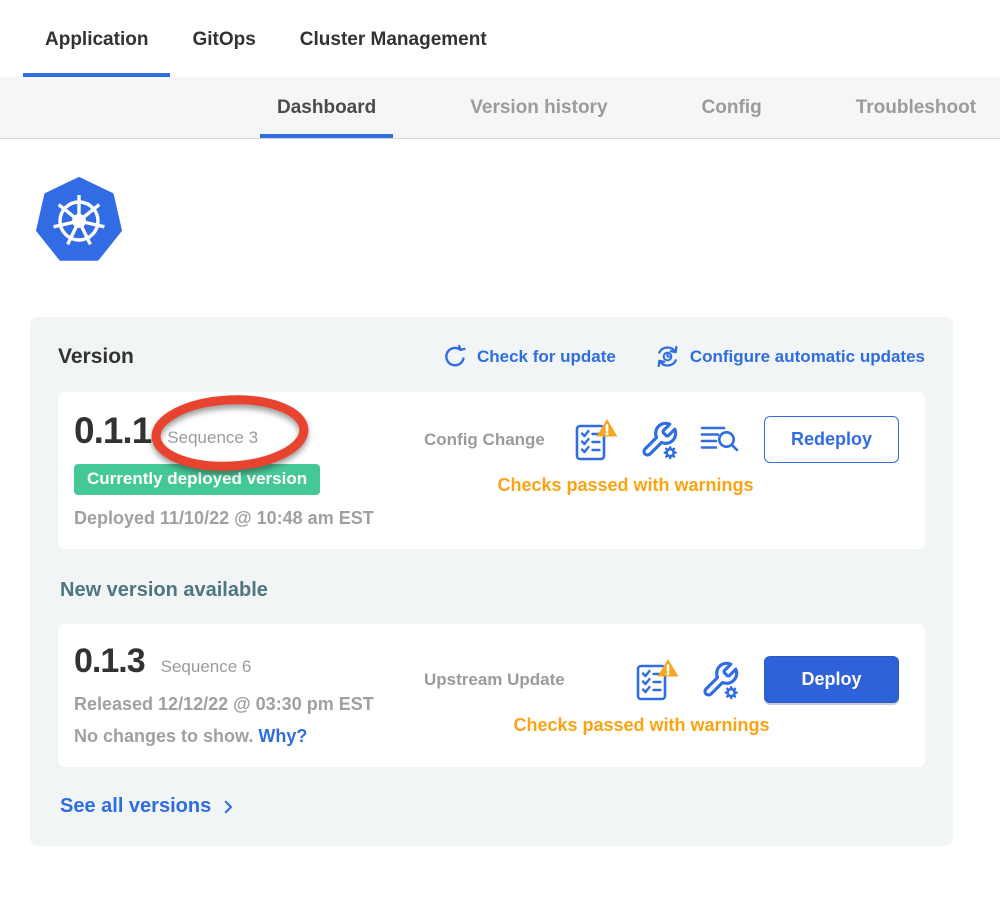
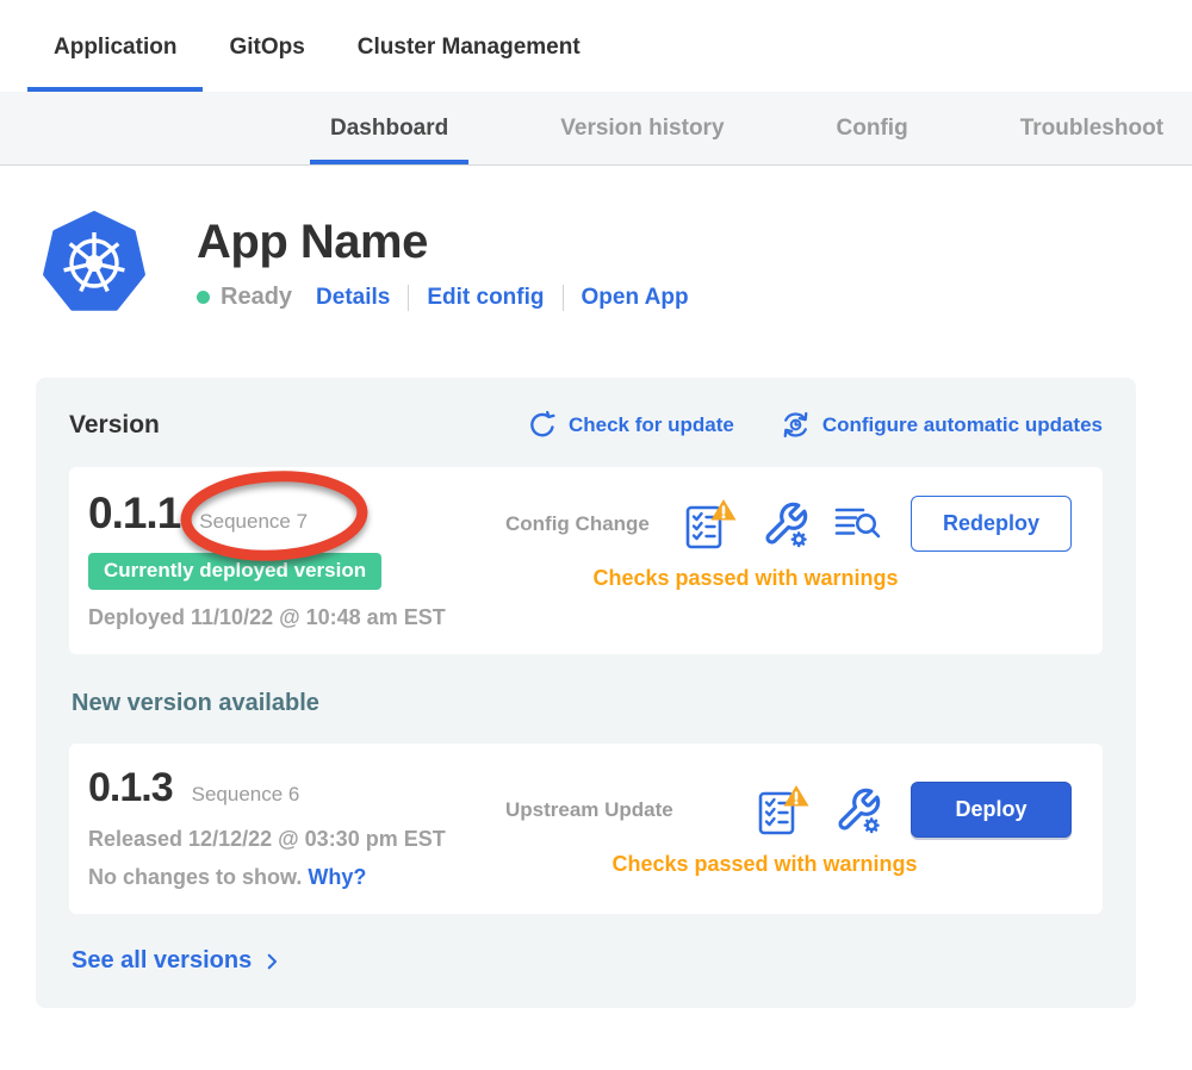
  Application
  GitOps
  Cluster Management
  Dashboard
  Version history
  Config
  Troubleshoot
+ App Name
+ Ready
+ Details
+ Edit config
+ Open App
  Version
  Check for update
  Configure automatic updates
  0.1.1
- Sequence 3
+ Sequence 7
  Currently deployed version
  Deployed 11/10/22 @ 10:48 am EST
  Config Change
  Redeploy
  Checks passed with warnings
  New version available
  0.1.3
  Sequence 6
  Released 12/12/22 @ 03:30 pm EST
  No changes to show. Why?
  Upstream Update
  Deploy
  Checks passed with warnings
  See all versions
